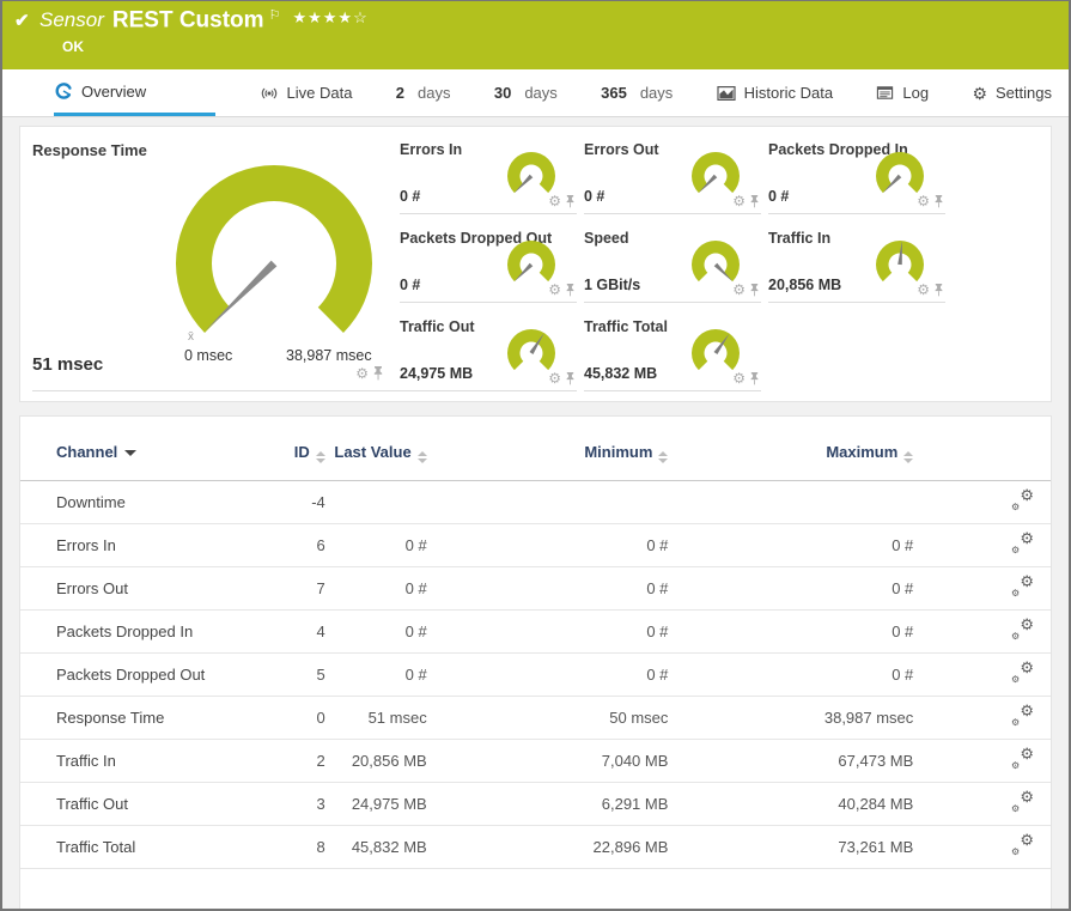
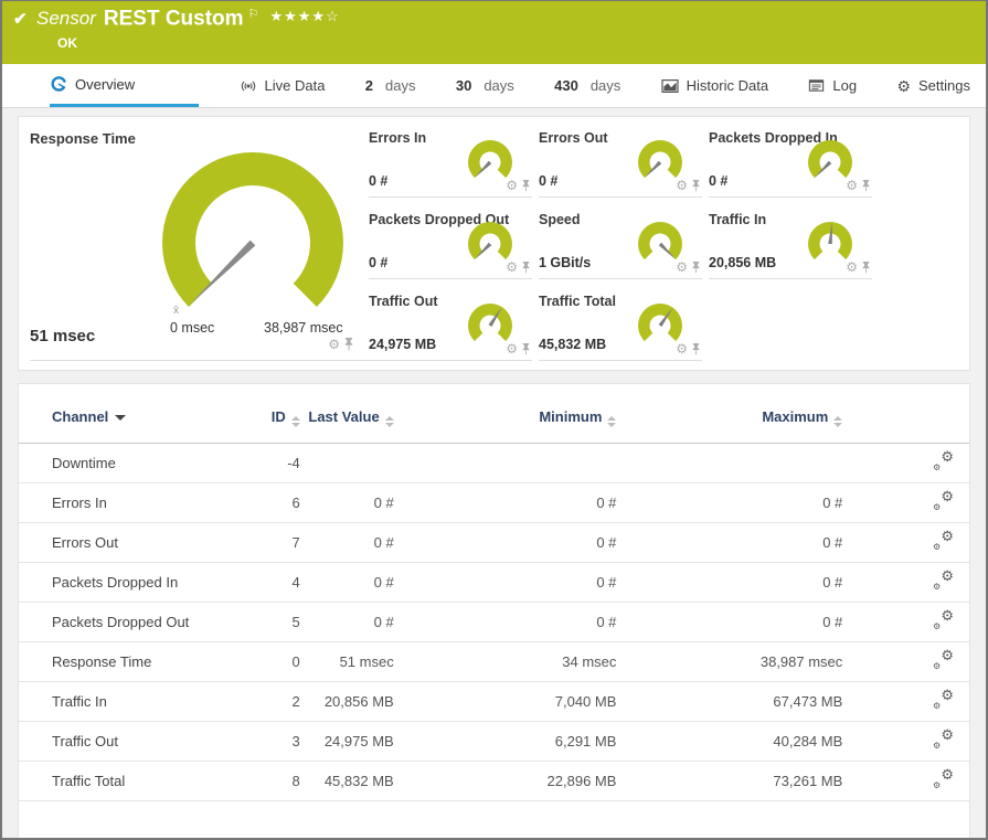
  ✔
  Sensor REST Custom ⚐ ★★★★☆
  OK
  Overview
  Live Data
  2
  days
  30
  days
- 365
+ 430
  days
  Historic Data
  Log
  ⚙
  Settings
  Response Time
  x̄
  0 msec
  38,987 msec
  51 msec
  ⚙
  Errors In
  0 #
  ⚙
  Errors Out
  0 #
  ⚙
  Packets Dropped In
  0 #
  ⚙
  Packets Dropped Out
  0 #
  ⚙
  Speed
  1 GBit/s
  ⚙
  Traffic In
  20,856 MB
  ⚙
  Traffic Out
  24,975 MB
  ⚙
  Traffic Total
  45,832 MB
  ⚙
  Channel	ID	Last Value	Minimum	Maximum
  Downtime	-4				⚙⚙
  Errors In	6	0 #	0 #	0 #	⚙⚙
  Errors Out	7	0 #	0 #	0 #	⚙⚙
  Packets Dropped In	4	0 #	0 #	0 #	⚙⚙
  Packets Dropped Out	5	0 #	0 #	0 #	⚙⚙
- Response Time	0	51 msec	50 msec	38,987 msec	⚙⚙
+ Response Time	0	51 msec	34 msec	38,987 msec	⚙⚙
  Traffic In	2	20,856 MB	7,040 MB	67,473 MB	⚙⚙
  Traffic Out	3	24,975 MB	6,291 MB	40,284 MB	⚙⚙
  Traffic Total	8	45,832 MB	22,896 MB	73,261 MB	⚙⚙
